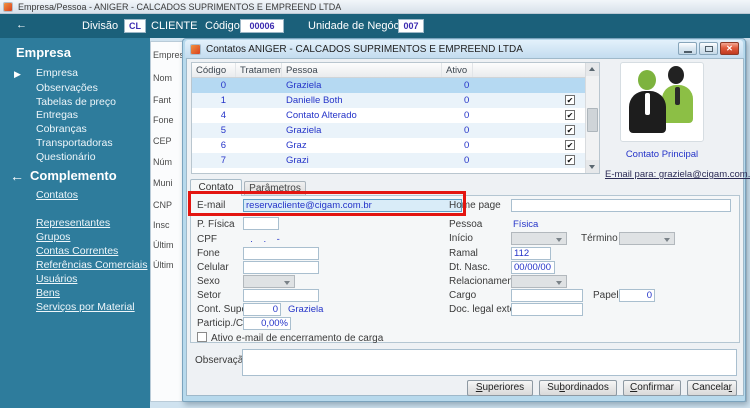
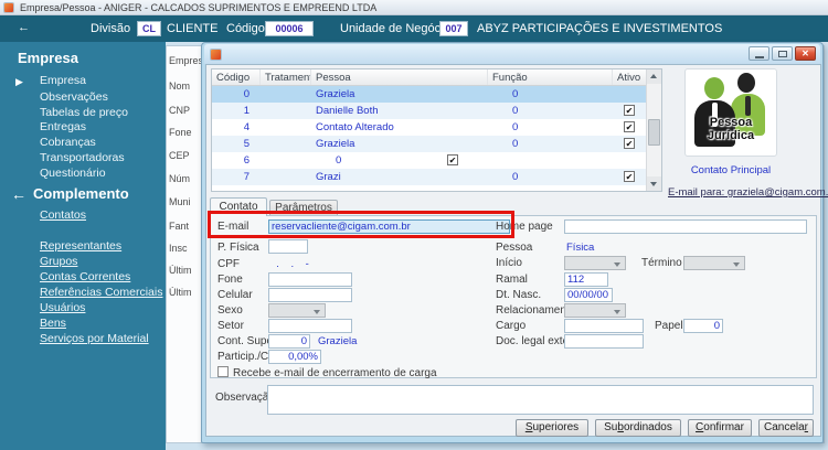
  Empresa/Pessoa - ANIGER - CALCADOS SUPRIMENTOS E EMPREEND LTDA
  ←
  Divisão
  CL
  CLIENTE
  Código
  00006
  Unidade de Negóc
  007
+ ABYZ PARTICIPAÇÕES E INVESTIMENTOS
  Empre
  Nom
- Fant
+ CNP
  Fone
  CEP
  Núm
  Muni
- CNP
+ Fant
  Insc
  Últim
  Últim
  Empresa
  ▶
  Empresa
  Observações
  Tabelas de preço
  Entregas
  Cobranças
  Transportadoras
  Questionário
  ←
  Complemento
  Contatos
  Representantes
  Grupos
  Contas Correntes
  Referências Comerciais
  Usuários
  Bens
  Serviços por Material
- Contatos ANIGER - CALCADOS SUPRIMENTOS E EMPREEND LTDA
  ✕
  Código
  Tratament
  Pessoa
+ Função
  Ativo
  0
  Graziela
  0
  1
  Danielle Both
  0
  ✔
  4
  Contato Alterado
  0
  ✔
  5
  Graziela
  0
  ✔
  6
- Graz
  0
  ✔
  7
  Grazi
  0
  ✔
+ Pessoa Jurídica
  Contato Principal
  E-mail para: graziela@cigam.com.
  Contato
  Parâmetros
  E-mail
  reservacliente@cigam.com.br
  P. Física
  CPF
  . . -
  Fone
  Celular
  Sexo
  Setor
  0
  Graziela
  Particip./C
  0,00%
- Ativo e-mail de encerramento de carga
+ Recebe e-mail de encerramento de carga
  Home page
  Pessoa
  Física
  Início
  Término
  Ramal
  112
  Dt. Nasc.
  00/00/00
  Relacioname
  Cargo
  Papel
  0
  Doc. legal ext
  Observaçã
  Superiores
  Subordinados
  Confirmar
  Cancelar
